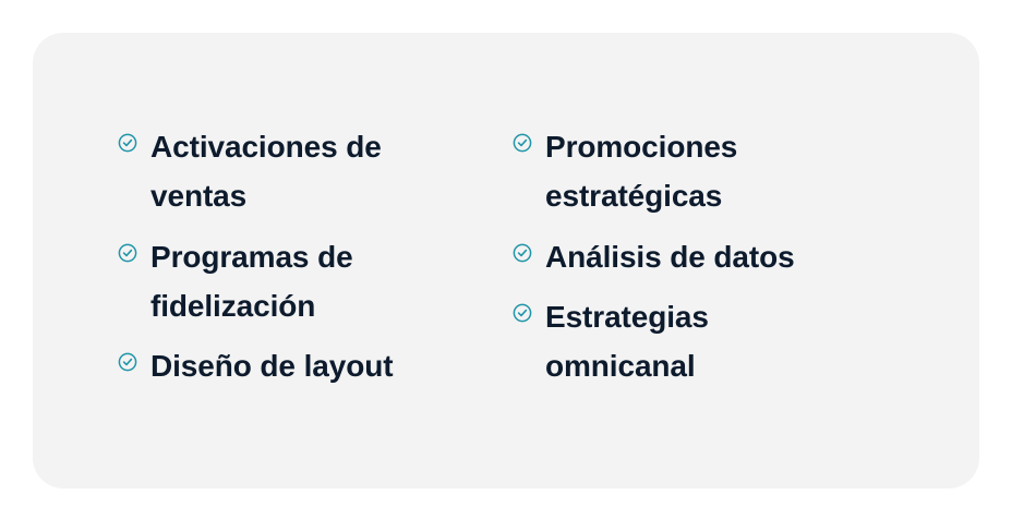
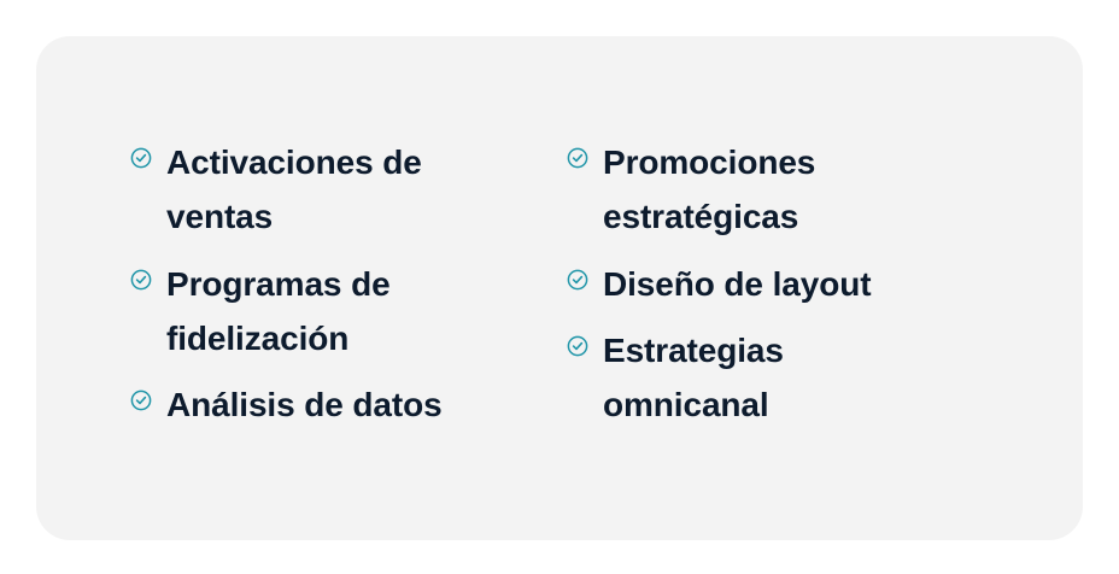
  Activaciones de
  ventas
  Programas de
  fidelización
- Diseño de layout
+ Análisis de datos
  Promociones
  estratégicas
- Análisis de datos
+ Diseño de layout
  Estrategias
  omnicanal
